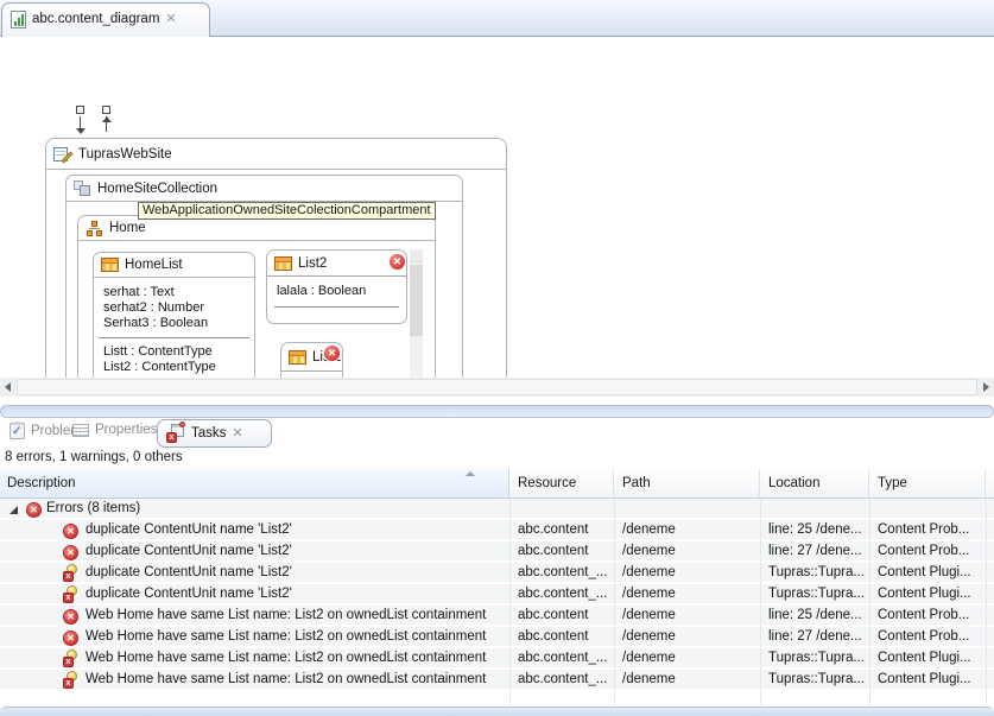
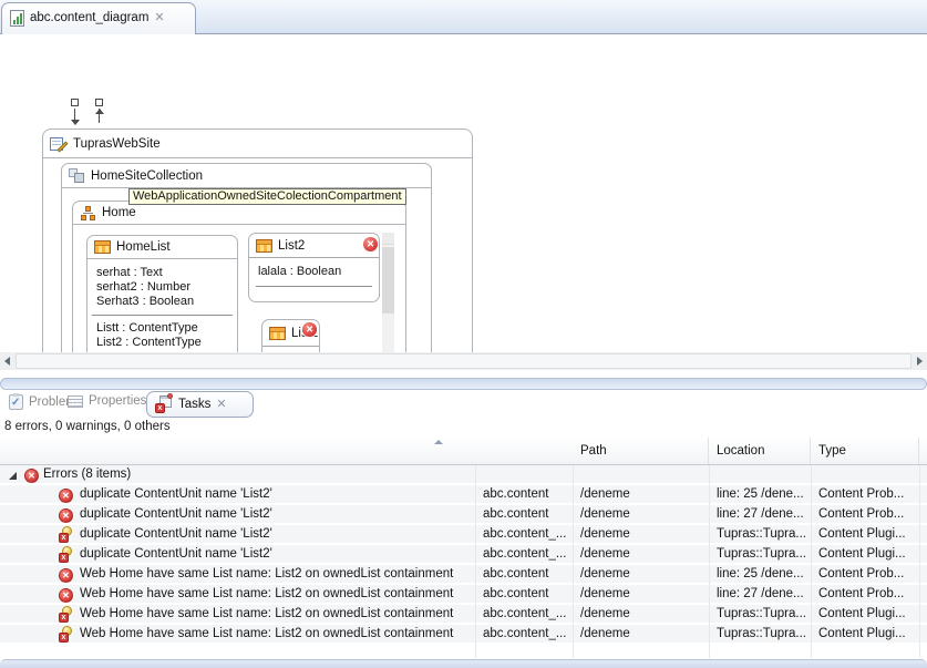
  abc.content_diagram
  ✕
  TuprasWebSite
  HomeSiteCollection
  Home
  HomeList
  serhat : Text
  serhat2 : Number
  Serhat3 : Boolean
  Listt : ContentType
  List2 : ContentType
  List2
  lalala : Boolean
  ✕
  ✕
  WebApplicationOwnedSiteColectionCompartment
  ✓
  Problems
  Properties
  Tasks
  ✕
- 8 errors, 1 warnings, 0 others
+ 8 errors, 0 warnings, 0 others
- Description
- Resource
  Path
  Location
  Type
  ✕
  Errors (8 items)
  ✕
  duplicate ContentUnit name 'List2'
  abc.content
  /deneme
  line: 25 /dene...
  Content Prob...
  ✕
  duplicate ContentUnit name 'List2'
  abc.content
  /deneme
  line: 27 /dene...
  Content Prob...
  duplicate ContentUnit name 'List2'
  abc.content_...
  /deneme
  Tupras::Tupra...
  Content Plugi...
  duplicate ContentUnit name 'List2'
  abc.content_...
  /deneme
  Tupras::Tupra...
  Content Plugi...
  ✕
  Web Home have same List name: List2 on ownedList containment
  abc.content
  /deneme
  line: 25 /dene...
  Content Prob...
  ✕
  Web Home have same List name: List2 on ownedList containment
  abc.content
  /deneme
  line: 27 /dene...
  Content Prob...
  Web Home have same List name: List2 on ownedList containment
  abc.content_...
  /deneme
  Tupras::Tupra...
  Content Plugi...
  Web Home have same List name: List2 on ownedList containment
  abc.content_...
  /deneme
  Tupras::Tupra...
  Content Plugi...
